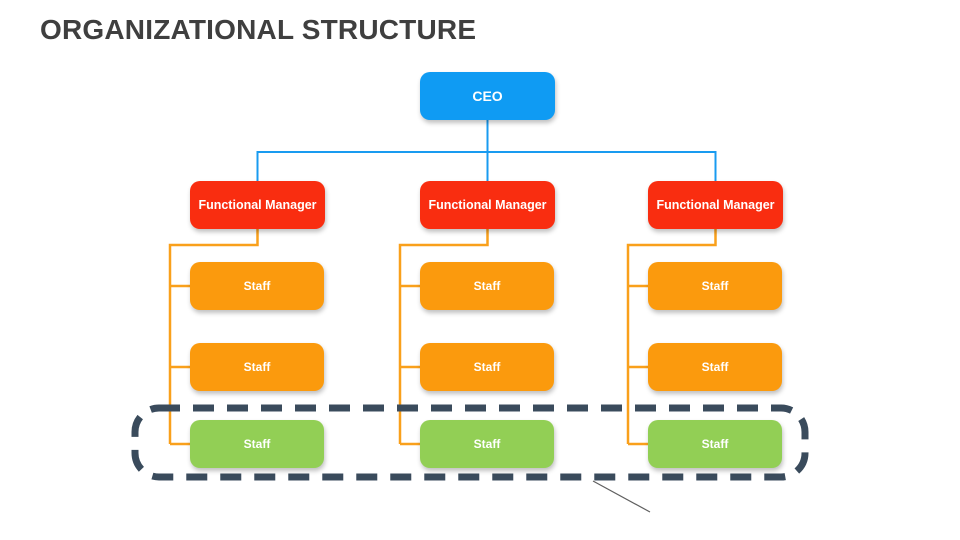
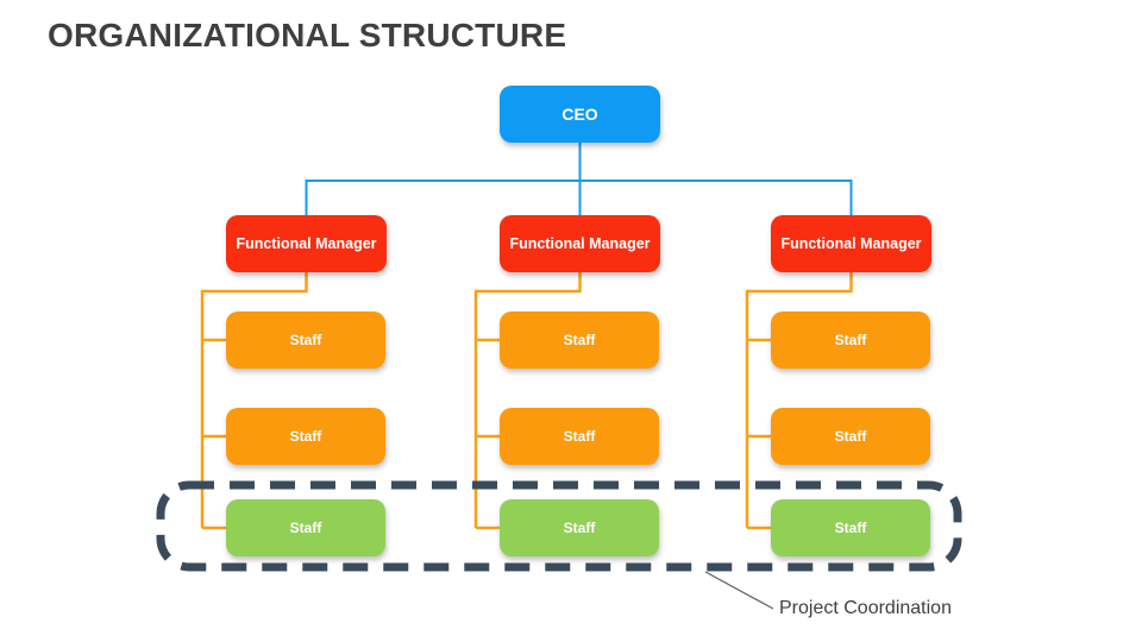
  ORGANIZATIONAL STRUCTURE
  CEO
  Functional Manager
  Functional Manager
  Functional Manager
  Staff
  Staff
  Staff
  Staff
  Staff
  Staff
  Staff
  Staff
  Staff
+ Project Coordination
